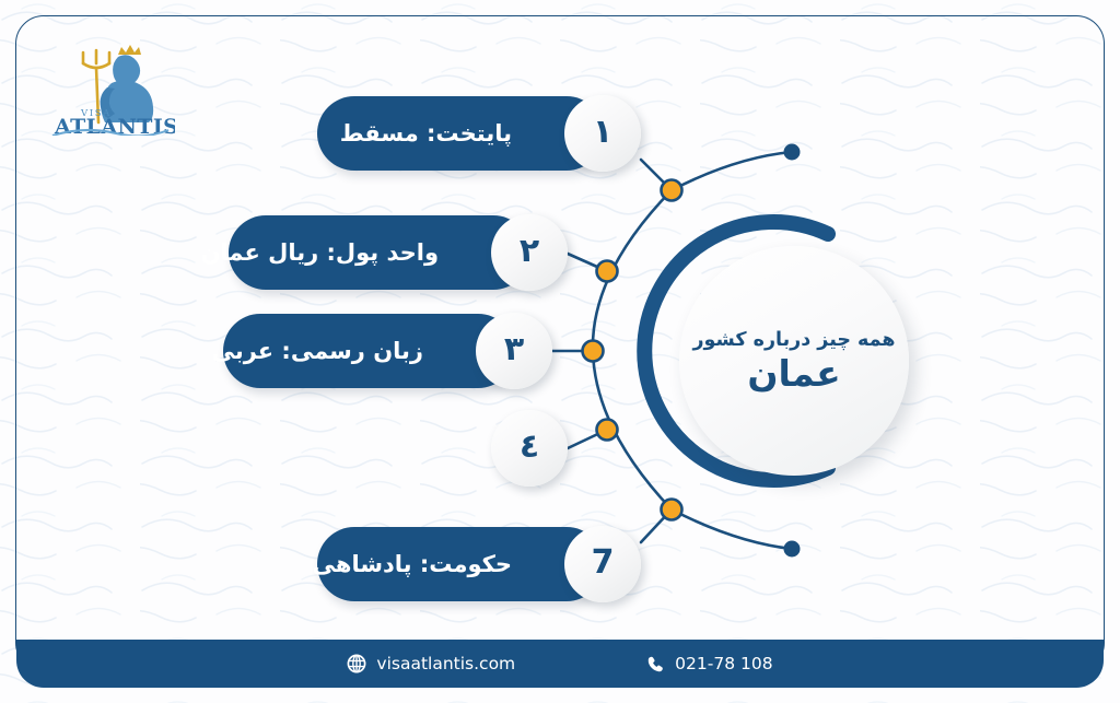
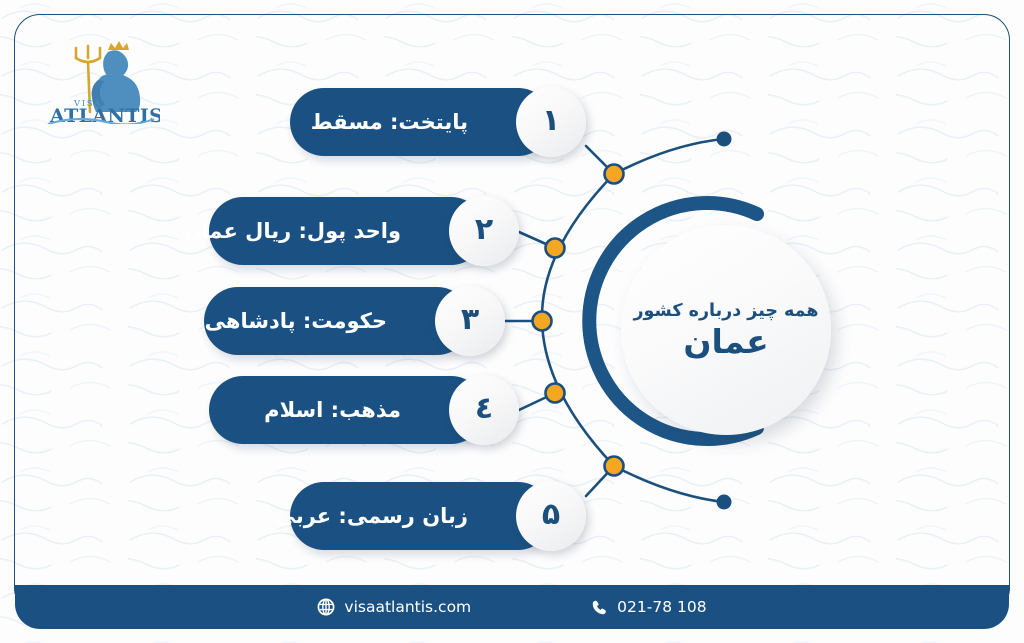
  VISA
  ATLANTIS
  همه چیز درباره کشور
  عمان
  پایتخت: مسقط
  ۱
  واحد پول: ریال عما
  ۲
- زبان رسمی: عربی
+ حکومت: پادشاهی
  ۳
+ مذهب: اسلام
  ٤
- حکومت: پادشاهی
+ زبان رسمی: عربی
- 7
+ ۵
  visaatlantis.com
  021-78 108
